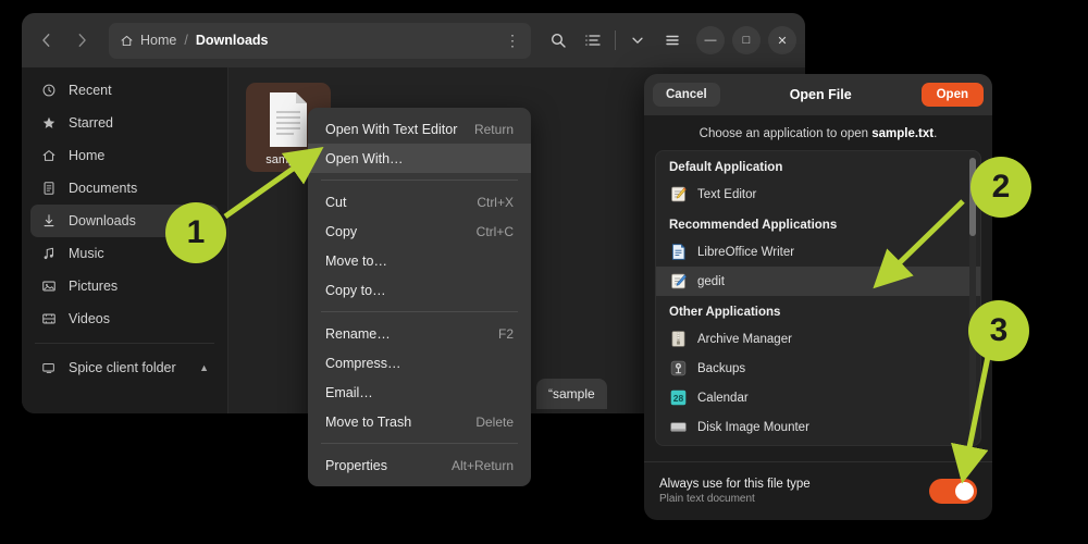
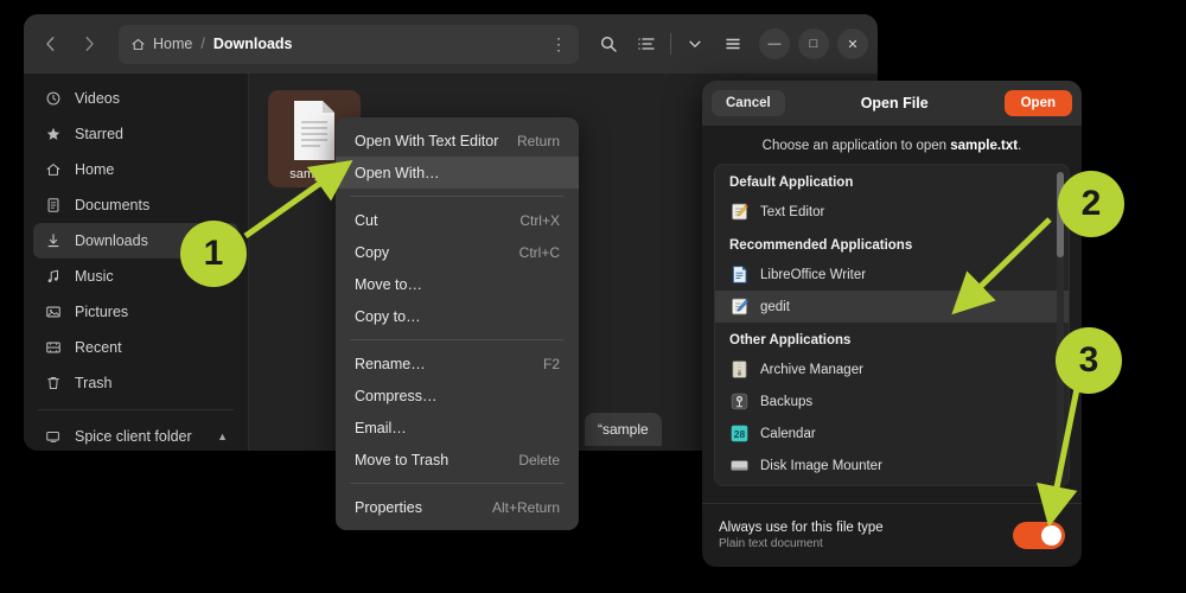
  Home
  /
  Downloads
  ⋮
  —
  □
  ✕
- Recent
+ Videos
  Starred
  Home
  Documents
  Downloads
  Music
  Pictures
- Videos
+ Recent
+ Trash
  Spice client folder
  ▲
  “sample
  Open With Text Editor
  Return
  Open With…
  Cut
  Ctrl+X
  Copy
  Ctrl+C
  Move to…
  Copy to…
  Rename…
  F2
  Compress…
  Email…
  Move to Trash
  Delete
  Properties
  Alt+Return
  Cancel
  Open File
  Open
  Choose an application to open sample.txt.
  Default Application
  Text Editor
  Recommended Applications
  LibreOffice Writer
  gedit
  Other Applications
  Archive Manager
  Backups
  28
  Calendar
  Disk Image Mounter
  Always use for this file type
  Plain text document
  1
  2
  3
